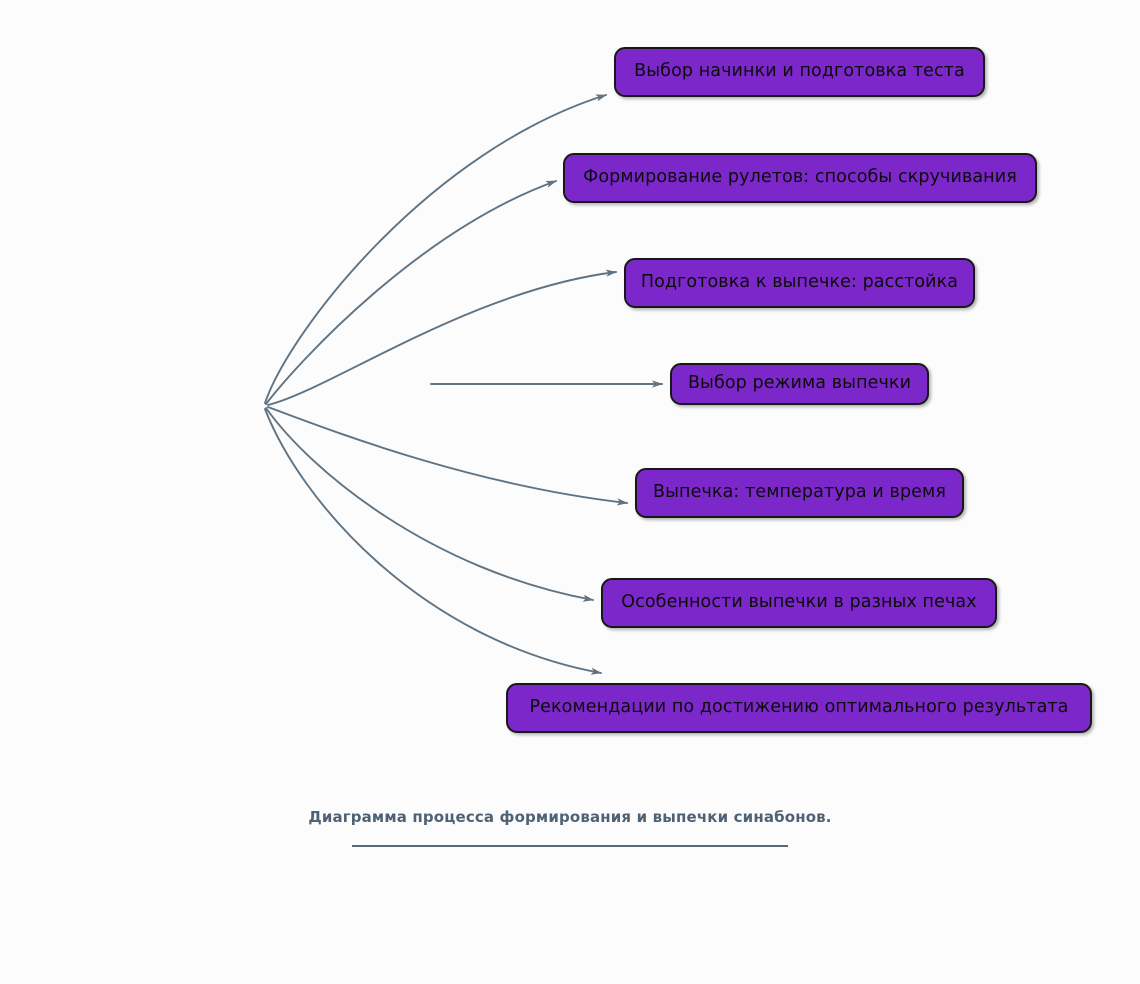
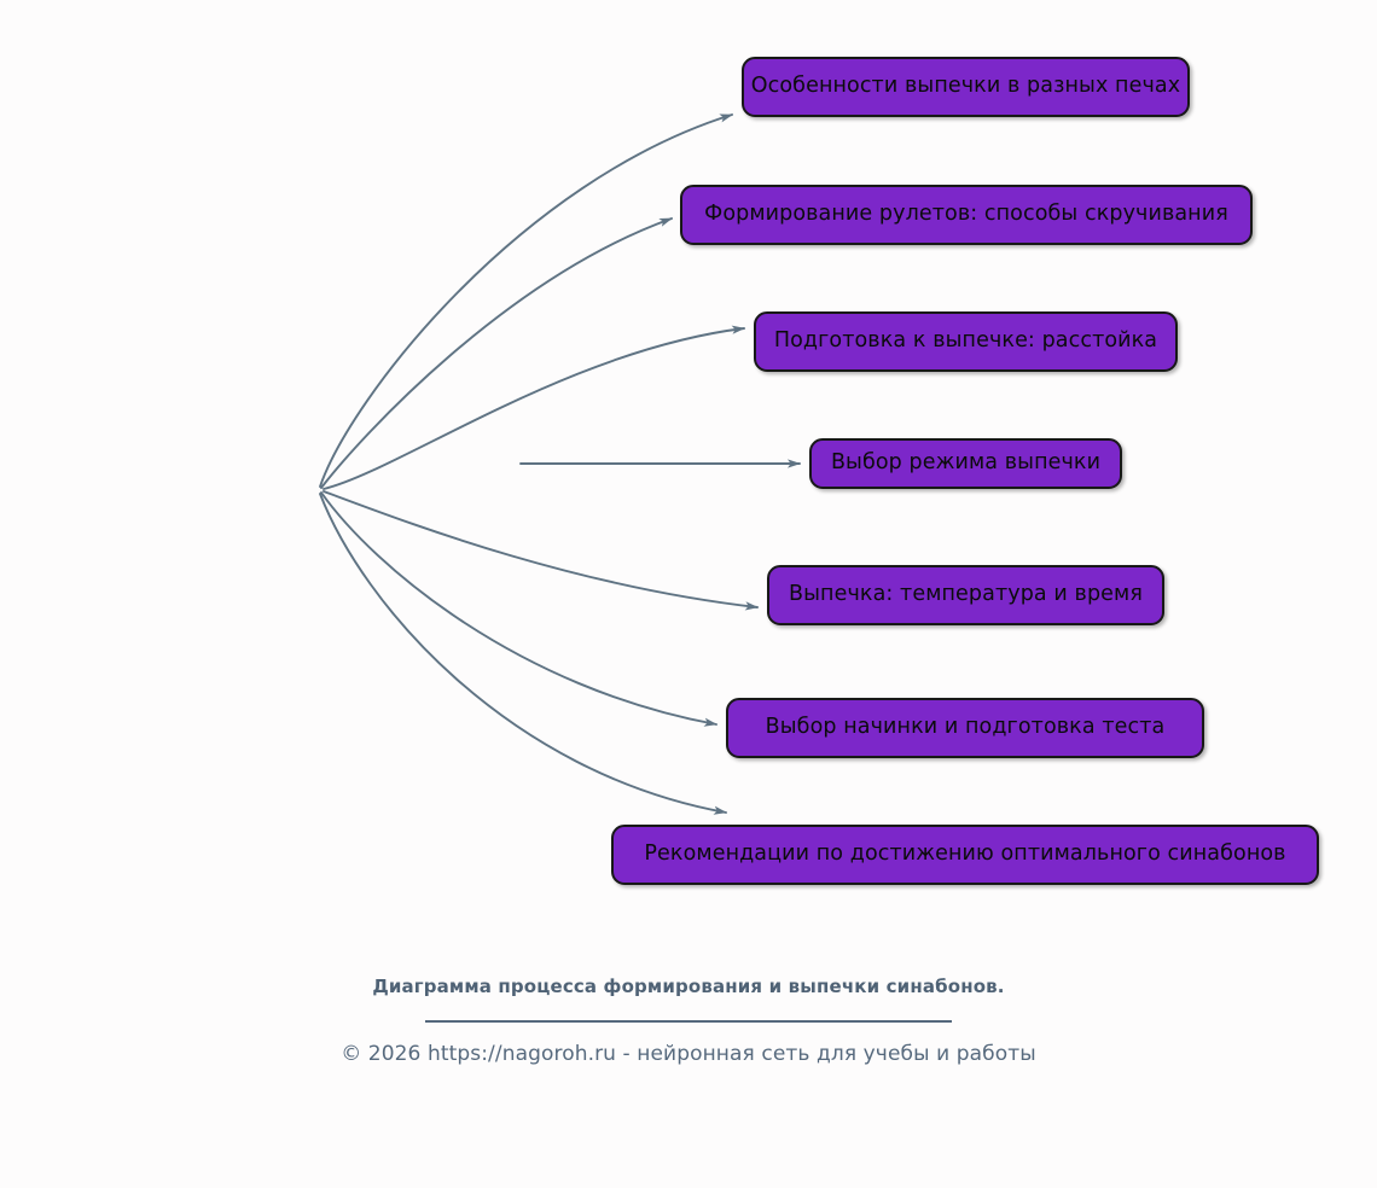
- Выбор начинки и подготовка теста
+ Особенности выпечки в разных печах
  Формирование рулетов: способы скручивания
  Подготовка к выпечке: расстойка
  Выбор режима выпечки
  Выпечка: температура и время
- Особенности выпечки в разных печах
+ Выбор начинки и подготовка теста
- Рекомендации по достижению оптимального результата
+ Рекомендации по достижению оптимального синабонов
  Диаграмма процесса формирования и выпечки синабонов.
+ © 2026 https://nagoroh.ru - нейронная сеть для учебы и работы
